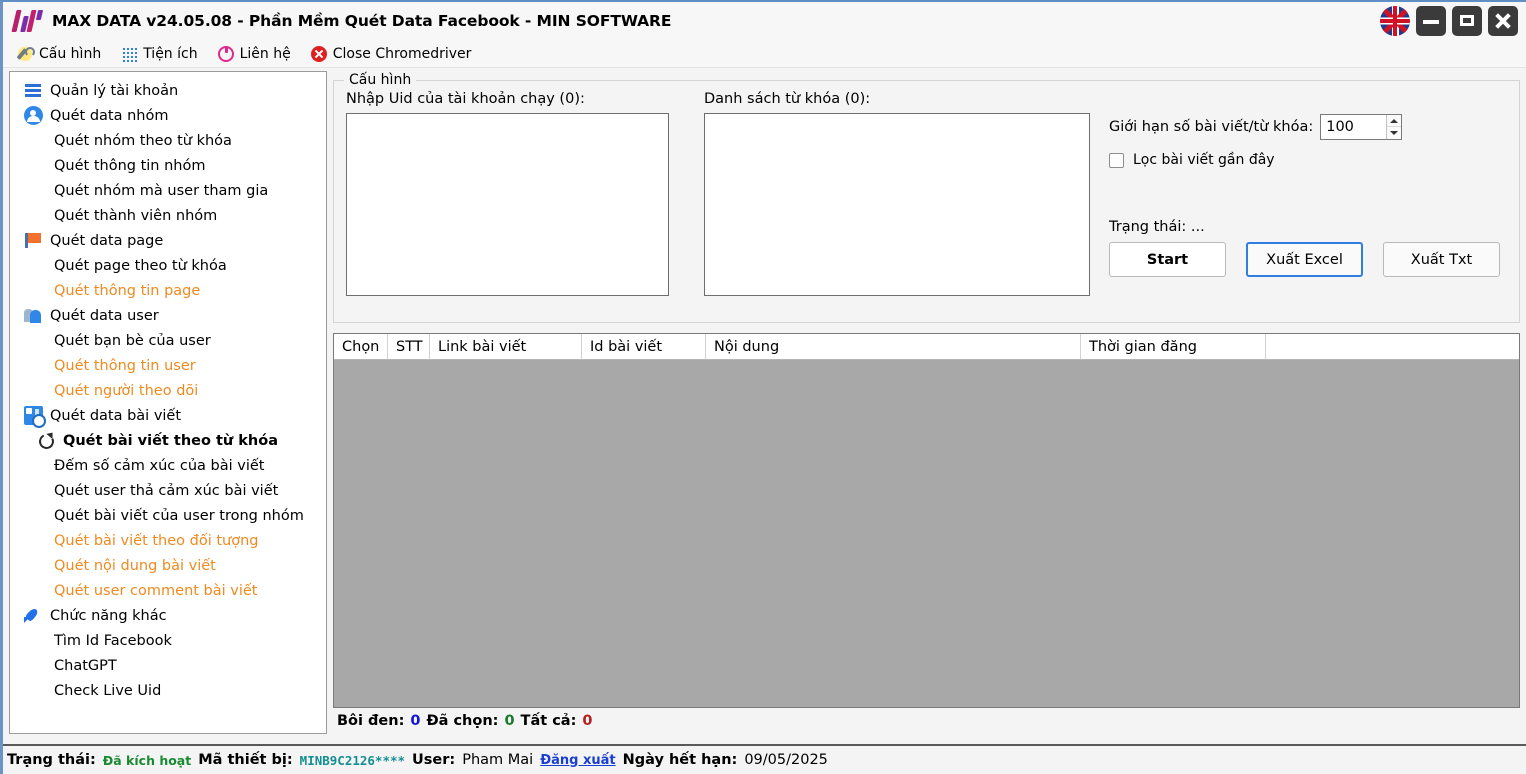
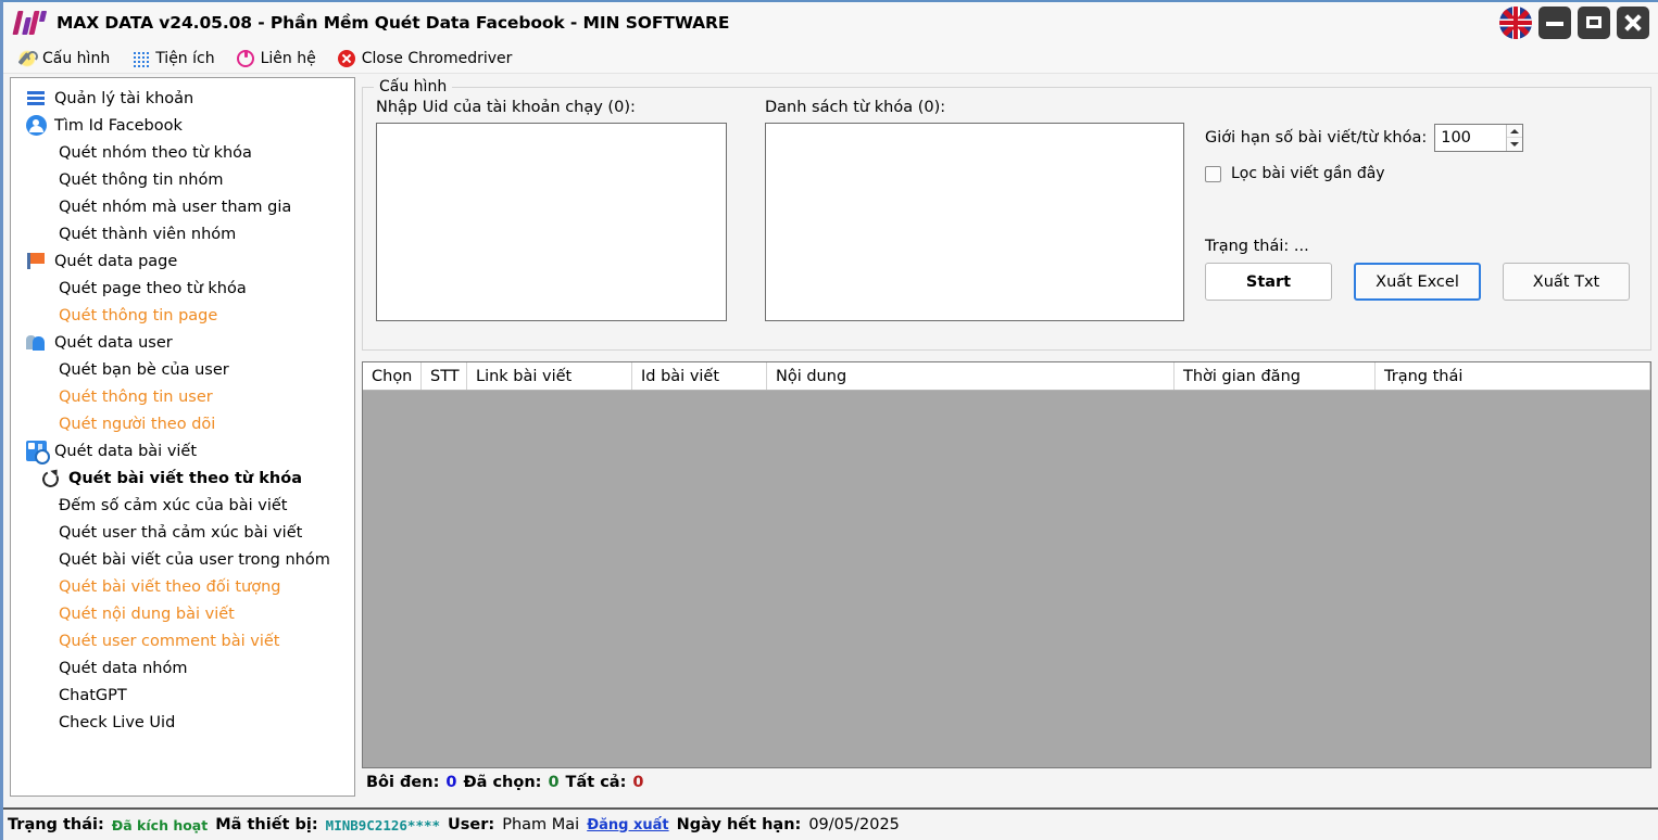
  MAX DATA v24.05.08 - Phần Mềm Quét Data Facebook - MIN SOFTWARE
  Cấu hình
  Tiện ích
  Liên hệ
  Close Chromedriver
  Quản lý tài khoản
- Quét data nhóm
+ Tìm Id Facebook
  Quét nhóm theo từ khóa
  Quét thông tin nhóm
  Quét nhóm mà user tham gia
  Quét thành viên nhóm
  Quét data page
  Quét page theo từ khóa
  Quét thông tin page
  Quét data user
  Quét bạn bè của user
  Quét thông tin user
  Quét người theo dõi
  Quét data bài viết
  Quét bài viết theo từ khóa
  Đếm số cảm xúc của bài viết
  Quét user thả cảm xúc bài viết
  Quét bài viết của user trong nhóm
  Quét bài viết theo đối tượng
  Quét nội dung bài viết
  Quét user comment bài viết
- Chức năng khác
- Tìm Id Facebook
+ Quét data nhóm
  ChatGPT
  Check Live Uid
  Cấu hình
  Nhập Uid của tài khoản chạy (0):
  Danh sách từ khóa (0):
  Giới hạn số bài viết/từ khóa:
  100
  Lọc bài viết gần đây
  Trạng thái: ...
  Start
  Xuất Excel
  Xuất Txt
  Chọn
  STT
  Link bài viết
  Id bài viết
  Nội dung
  Thời gian đăng
+ Trạng thái
  Bôi đen:
  0
  Đã chọn:
  0
  Tất cả:
  0
  Trạng thái:
  Đã kích hoạt
  Mã thiết bị:
  MINB9C2126****
  User:
  Pham Mai
  Đăng xuất
  Ngày hết hạn:
  09/05/2025
